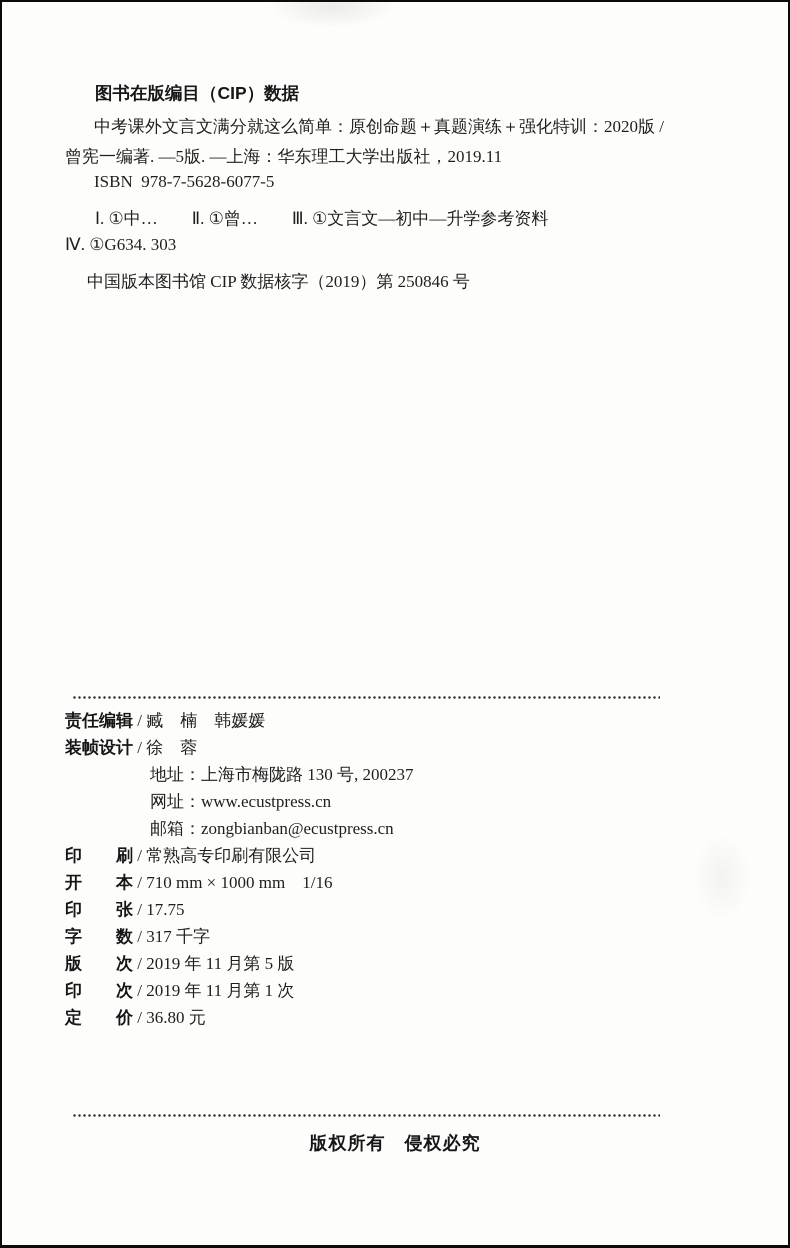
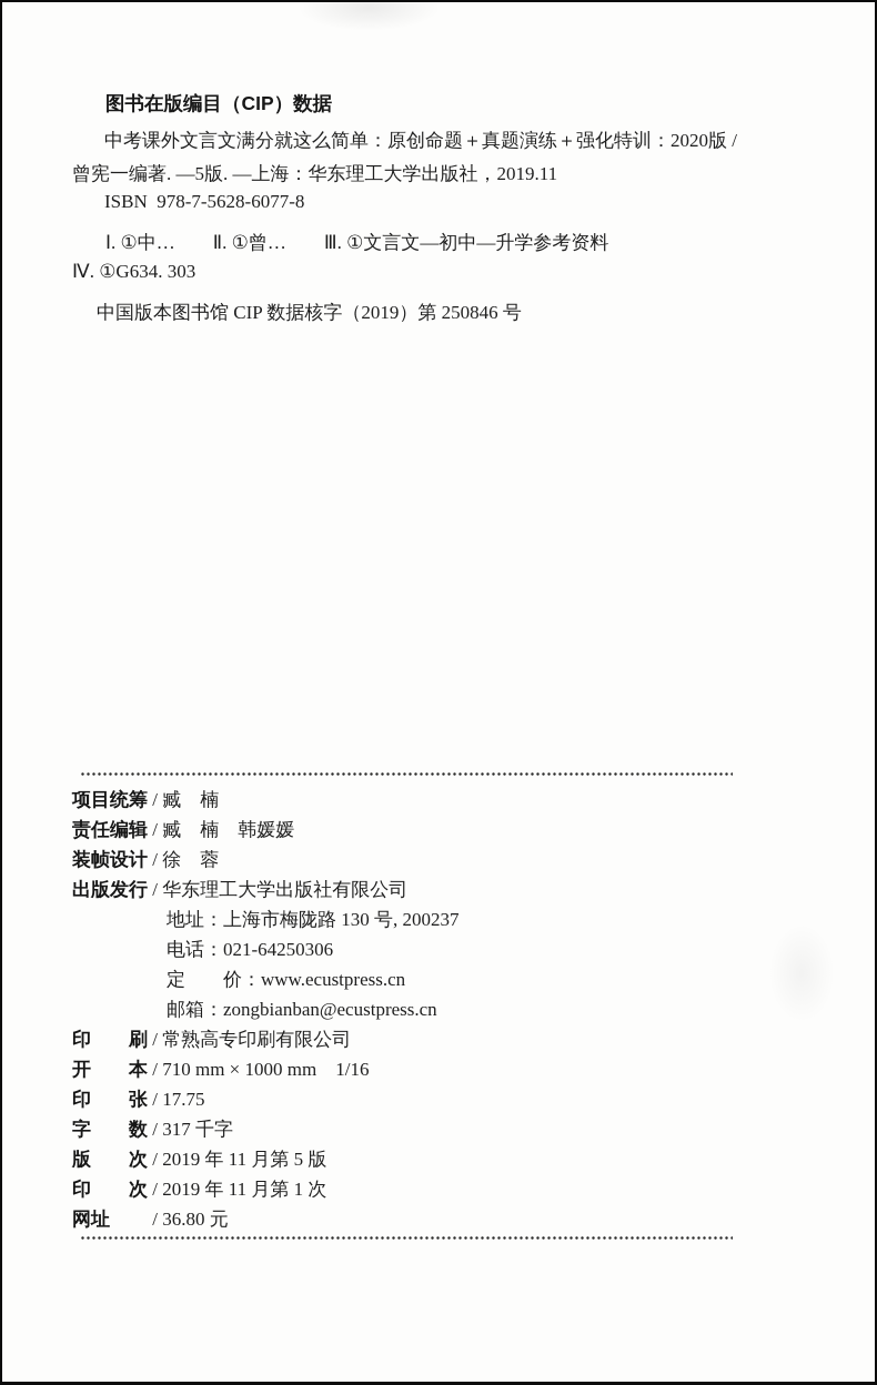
  图书在版编目（CIP）数据
  中考课外文言文满分就这么简单：原创命题＋真题演练＋强化特训：2020版 /
  曾宪一编著. —5版. —上海：华东理工大学出版社，2019.11
- ISBN 978-7-5628-6077-5
+ ISBN 978-7-5628-6077-8
  Ⅰ. ①中… Ⅱ. ①曾… Ⅲ. ①文言文—初中—升学参考资料
  Ⅳ. ①G634. 303
  中国版本图书馆 CIP 数据核字（2019）第 250846 号
+ 项目统筹 / 臧 楠
  责任编辑 / 臧 楠 韩媛媛
  装帧设计 / 徐 蓉
+ 出版发行 / 华东理工大学出版社有限公司
  地址：上海市梅陇路 130 号, 200237
+ 电话：021-64250306
- 网址：www.ecustpress.cn
+ 定 价：www.ecustpress.cn
  邮箱：zongbianban@ecustpress.cn
  印 刷 / 常熟高专印刷有限公司
  开 本 / 710 mm × 1000 mm 1/16
  印 张 / 17.75
  字 数 / 317 千字
  版 次 / 2019 年 11 月第 5 版
  印 次 / 2019 年 11 月第 1 次
- 定 价 / 36.80 元
+ 网址 / 36.80 元
- 版权所有 侵权必究
